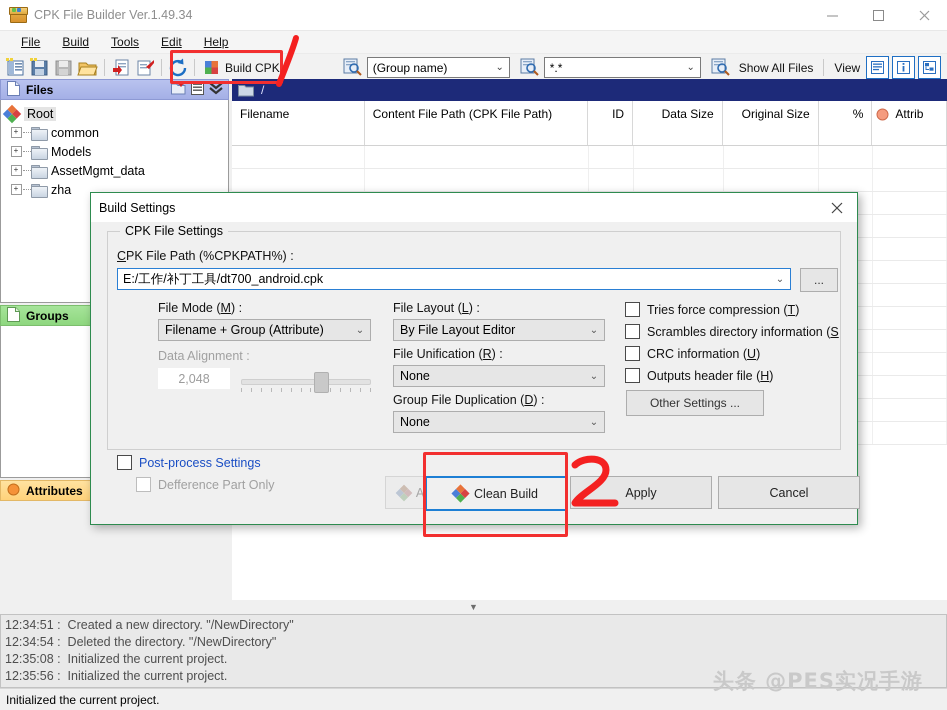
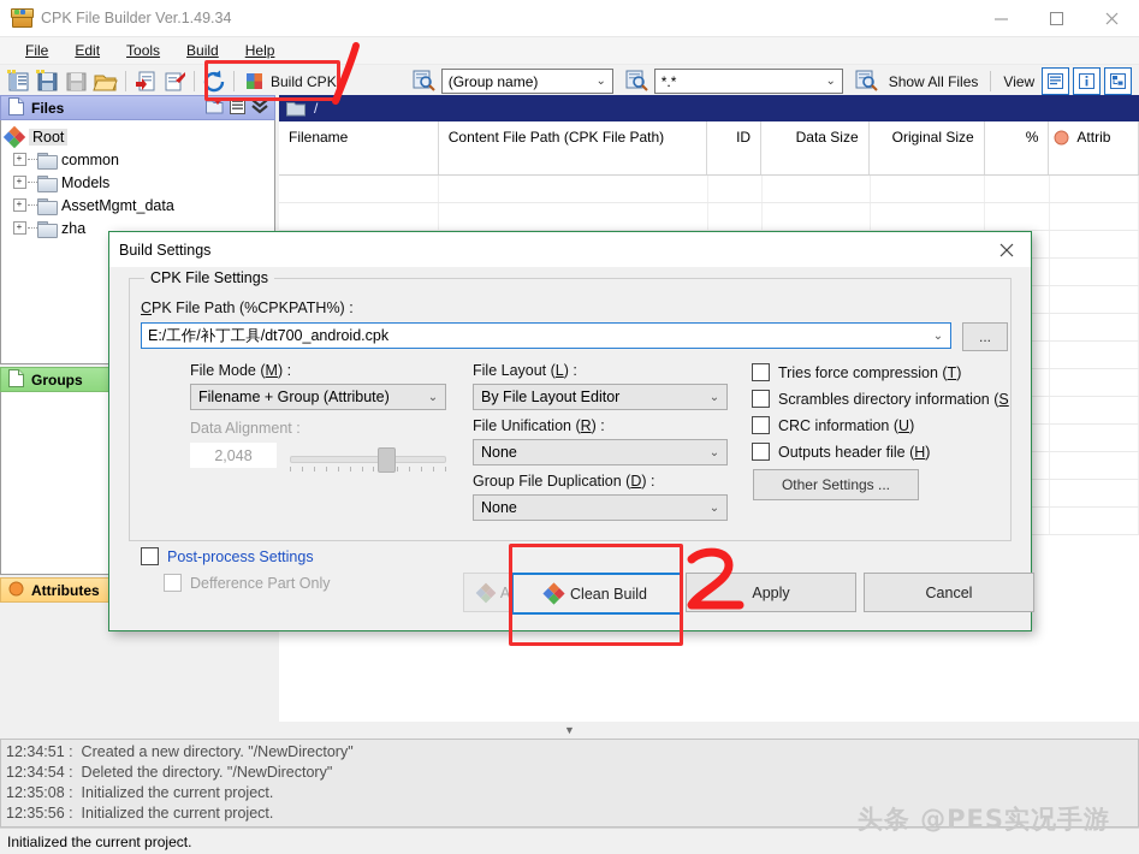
  CPK File Builder Ver.1.49.34
  File
- Build
+ Edit
  Tools
- Edit
+ Build
  Help
  Build CPK
  (Group name)
  ⌄
  *.*
  ⌄
  Show All Files
  View
  Files
  Root
  +
  common
  +
  Models
  +
  AssetMgmt_data
  +
  zha
  Groups
  Attributes
  /
  Filename
  Content File Path (CPK File Path)
  ID
  Data Size
  Original Size
  %
  Attrib
  ▼
  12:34:51 : Created a new directory. "/NewDirectory"
  12:34:54 : Deleted the directory. "/NewDirectory"
  12:35:08 : Initialized the current project.
  12:35:56 : Initialized the current project.
  Initialized the current project.
  头条 @PES实况手游
  Build Settings
  CPK File Settings
  CPK File Path (%CPKPATH%) :
  E:/工作/补丁工具/dt700_android.cpk
  ⌄
  ...
  File Mode (M) :
  Filename + Group (Attribute)
  ⌄
  Data Alignment :
  2,048
  File Layout (L) :
  By File Layout Editor
  ⌄
  File Unification (R) :
  None
  ⌄
  Group File Duplication (D) :
  None
  ⌄
  Tries force compression (T)
  Scrambles directory information (S
  CRC information (U)
  Outputs header file (H)
  Other Settings ...
  Post-process Settings
  Defference Part Only
  Clean Build
  Apply
  Cancel
